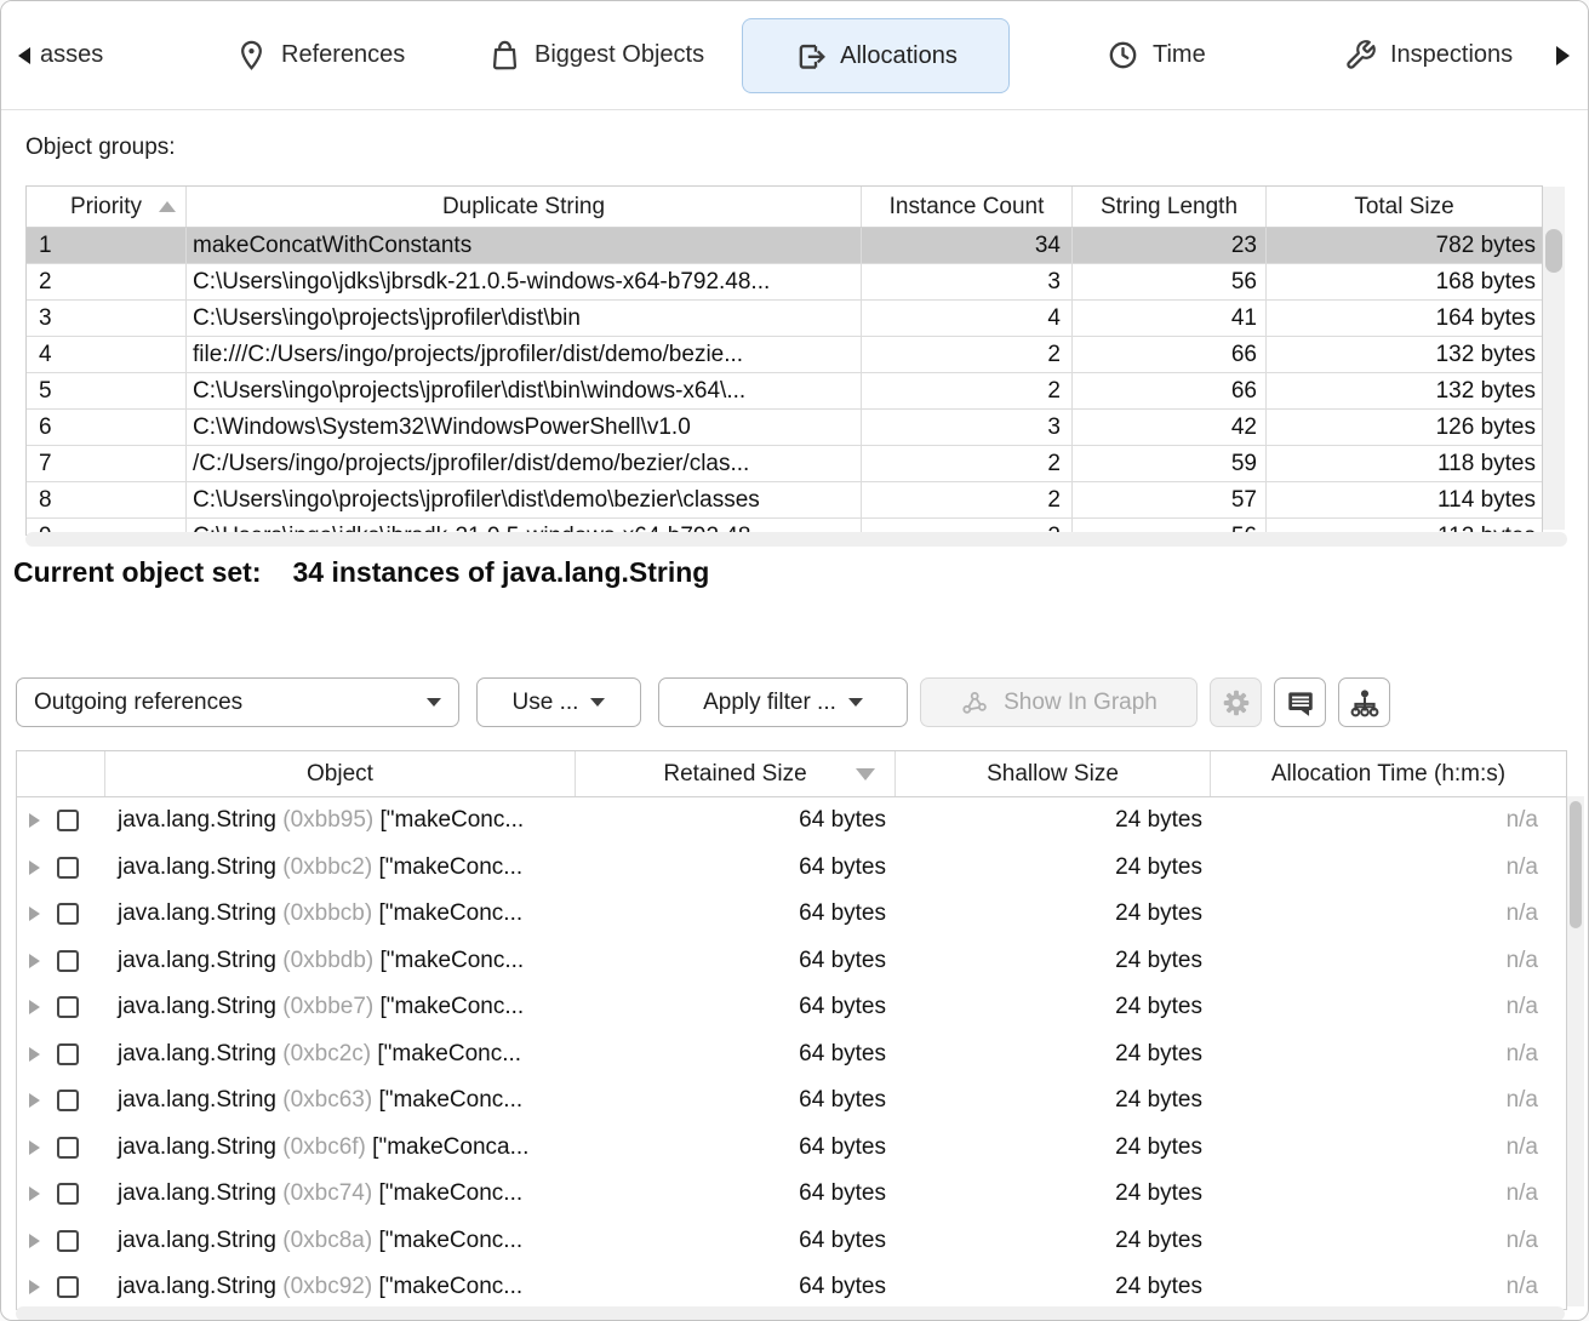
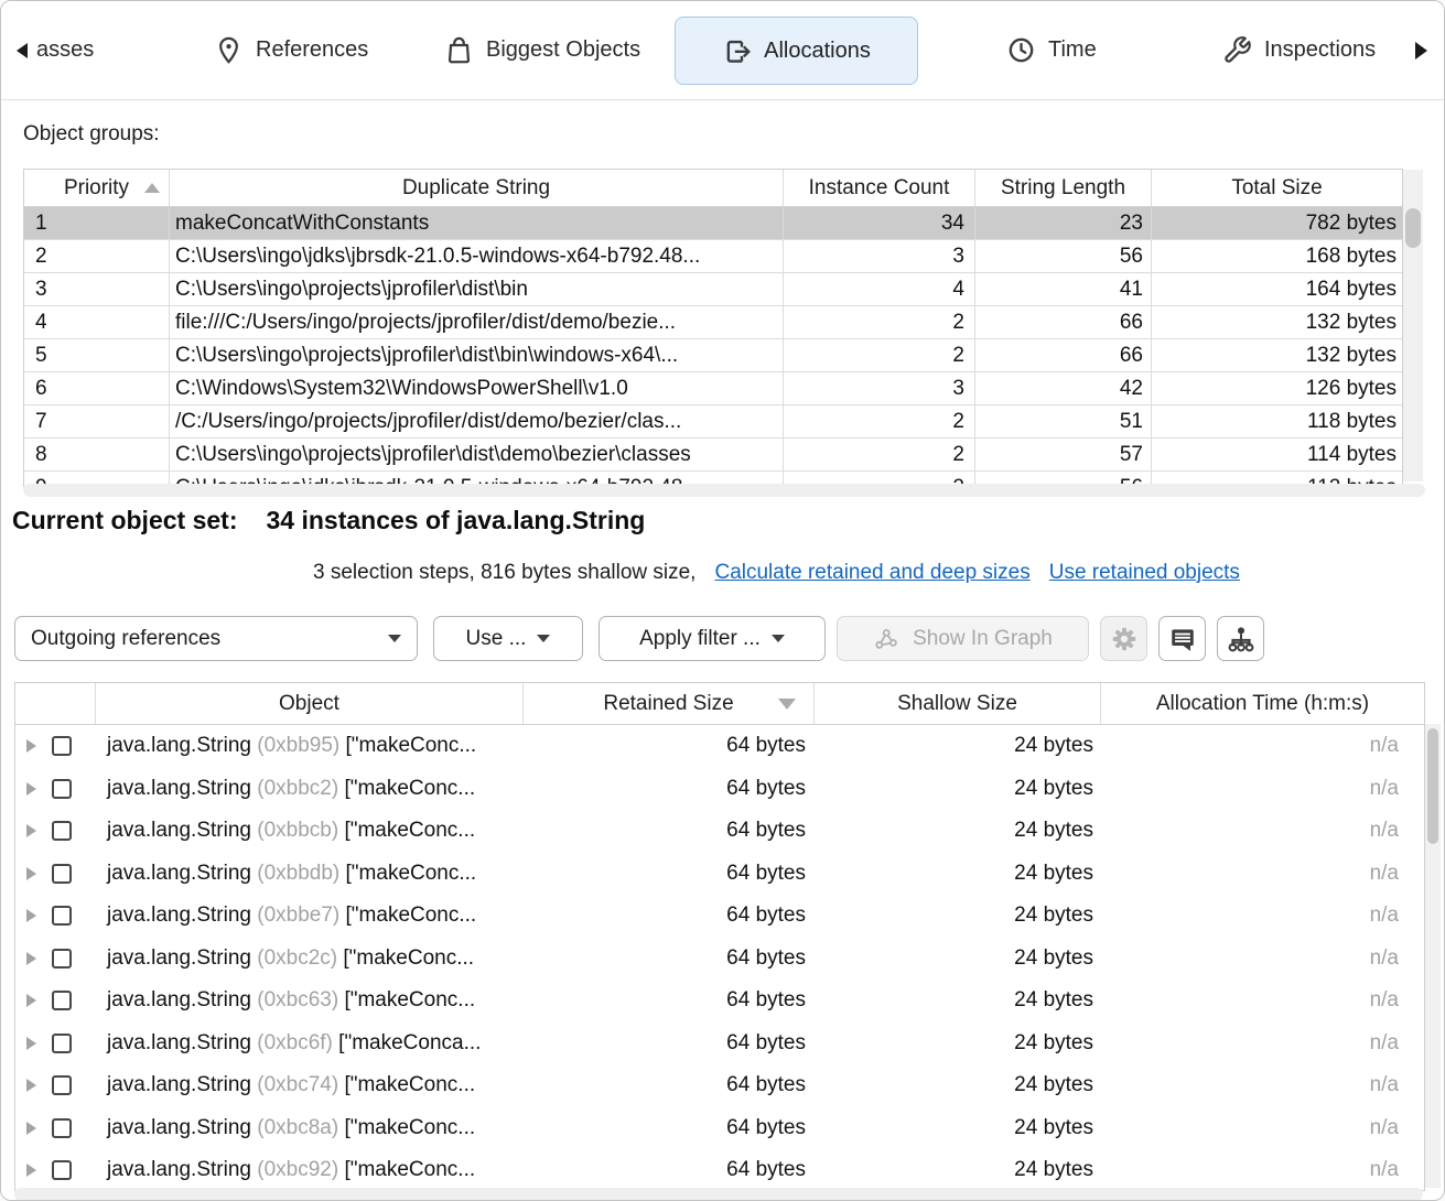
  asses
  References
  Biggest Objects
  Allocations
  Time
  Inspections
  Object groups:
  Priority
  Duplicate String
  Instance Count
  String Length
  Total Size
  1
  makeConcatWithConstants
  34
  23
  782 bytes
  2
  C:\Users\ingo\jdks\jbrsdk-21.0.5-windows-x64-b792.48...
  3
  56
  168 bytes
  3
  C:\Users\ingo\projects\jprofiler\dist\bin
  4
  41
  164 bytes
  4
  file:///C:/Users/ingo/projects/jprofiler/dist/demo/bezie...
  2
  66
  132 bytes
  5
  C:\Users\ingo\projects\jprofiler\dist\bin\windows-x64\...
  2
  66
  132 bytes
  6
  C:\Windows\System32\WindowsPowerShell\v1.0
  3
  42
  126 bytes
  7
  /C:/Users/ingo/projects/jprofiler/dist/demo/bezier/clas...
  2
- 59
+ 51
  118 bytes
  8
  C:\Users\ingo\projects\jprofiler\dist\demo\bezier\classes
  2
  57
  114 bytes
  Current object set:
  34 instances of java.lang.String
+ 3 selection steps, 816 bytes shallow size,
+ Calculate retained and deep sizes
+ Use retained objects
  Outgoing references
  Use ...
  Apply filter ...
  Show In Graph
  Object
  Retained Size
  Shallow Size
  Allocation Time (h:m:s)
  java.lang.String (0xbb95) ["makeConc...
  64 bytes
  24 bytes
  n/a
  java.lang.String (0xbbc2) ["makeConc...
  64 bytes
  24 bytes
  n/a
  java.lang.String (0xbbcb) ["makeConc...
  64 bytes
  24 bytes
  n/a
  java.lang.String (0xbbdb) ["makeConc...
  64 bytes
  24 bytes
  n/a
  java.lang.String (0xbbe7) ["makeConc...
  64 bytes
  24 bytes
  n/a
  java.lang.String (0xbc2c) ["makeConc...
  64 bytes
  24 bytes
  n/a
  java.lang.String (0xbc63) ["makeConc...
  64 bytes
  24 bytes
  n/a
  java.lang.String (0xbc6f) ["makeConca...
  64 bytes
  24 bytes
  n/a
  java.lang.String (0xbc74) ["makeConc...
  64 bytes
  24 bytes
  n/a
  java.lang.String (0xbc8a) ["makeConc...
  64 bytes
  24 bytes
  n/a
  java.lang.String (0xbc92) ["makeConc...
  64 bytes
  24 bytes
  n/a
